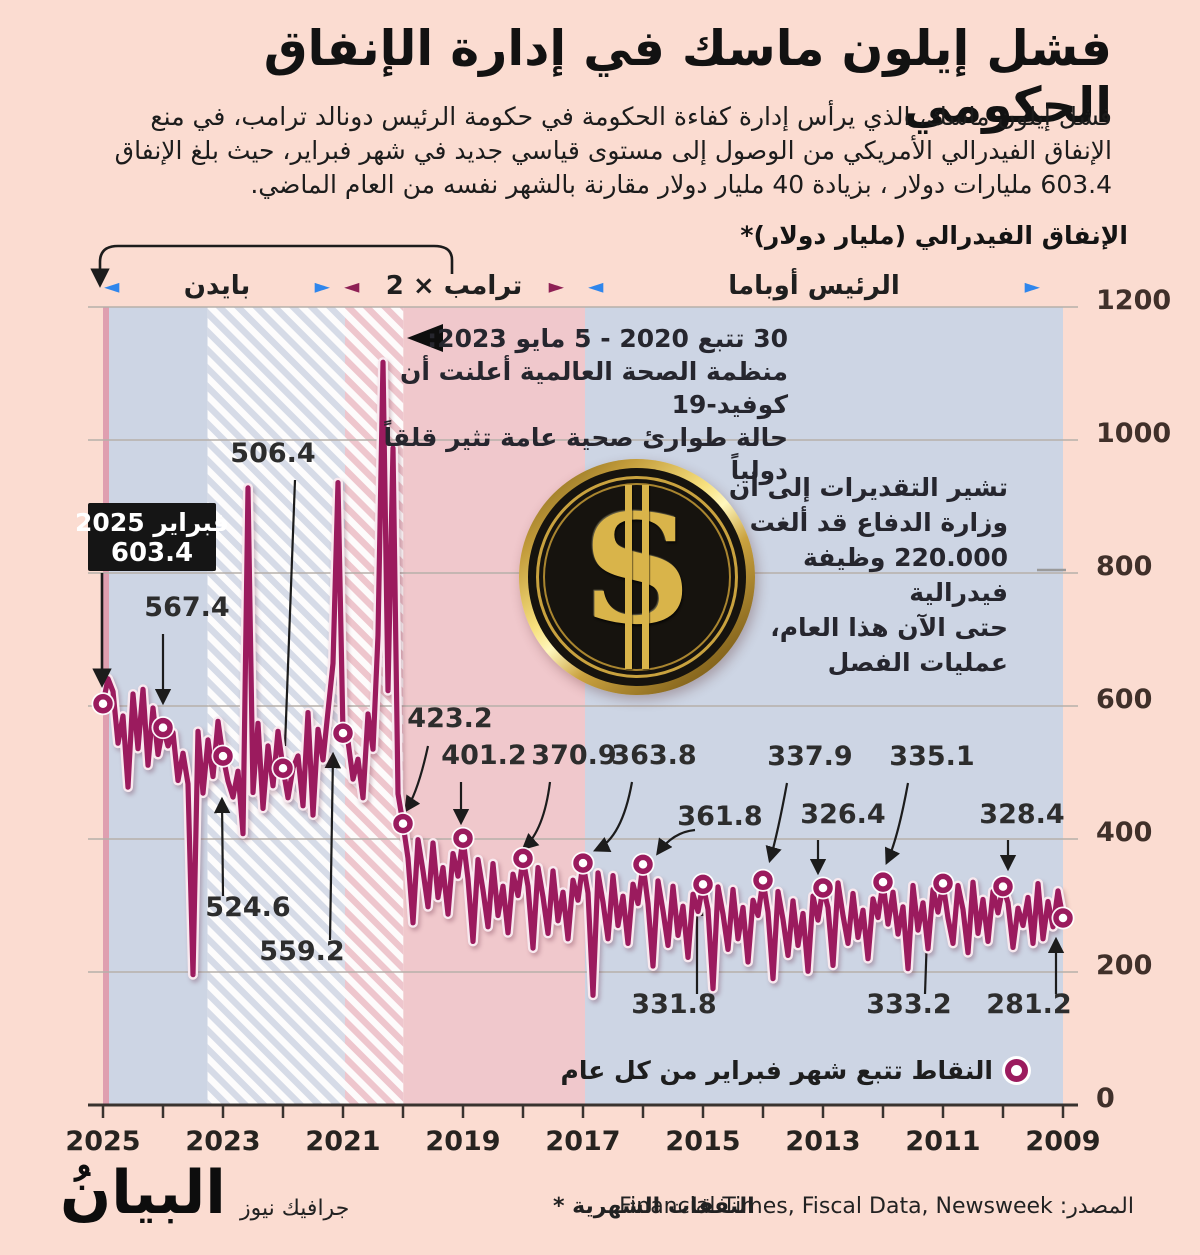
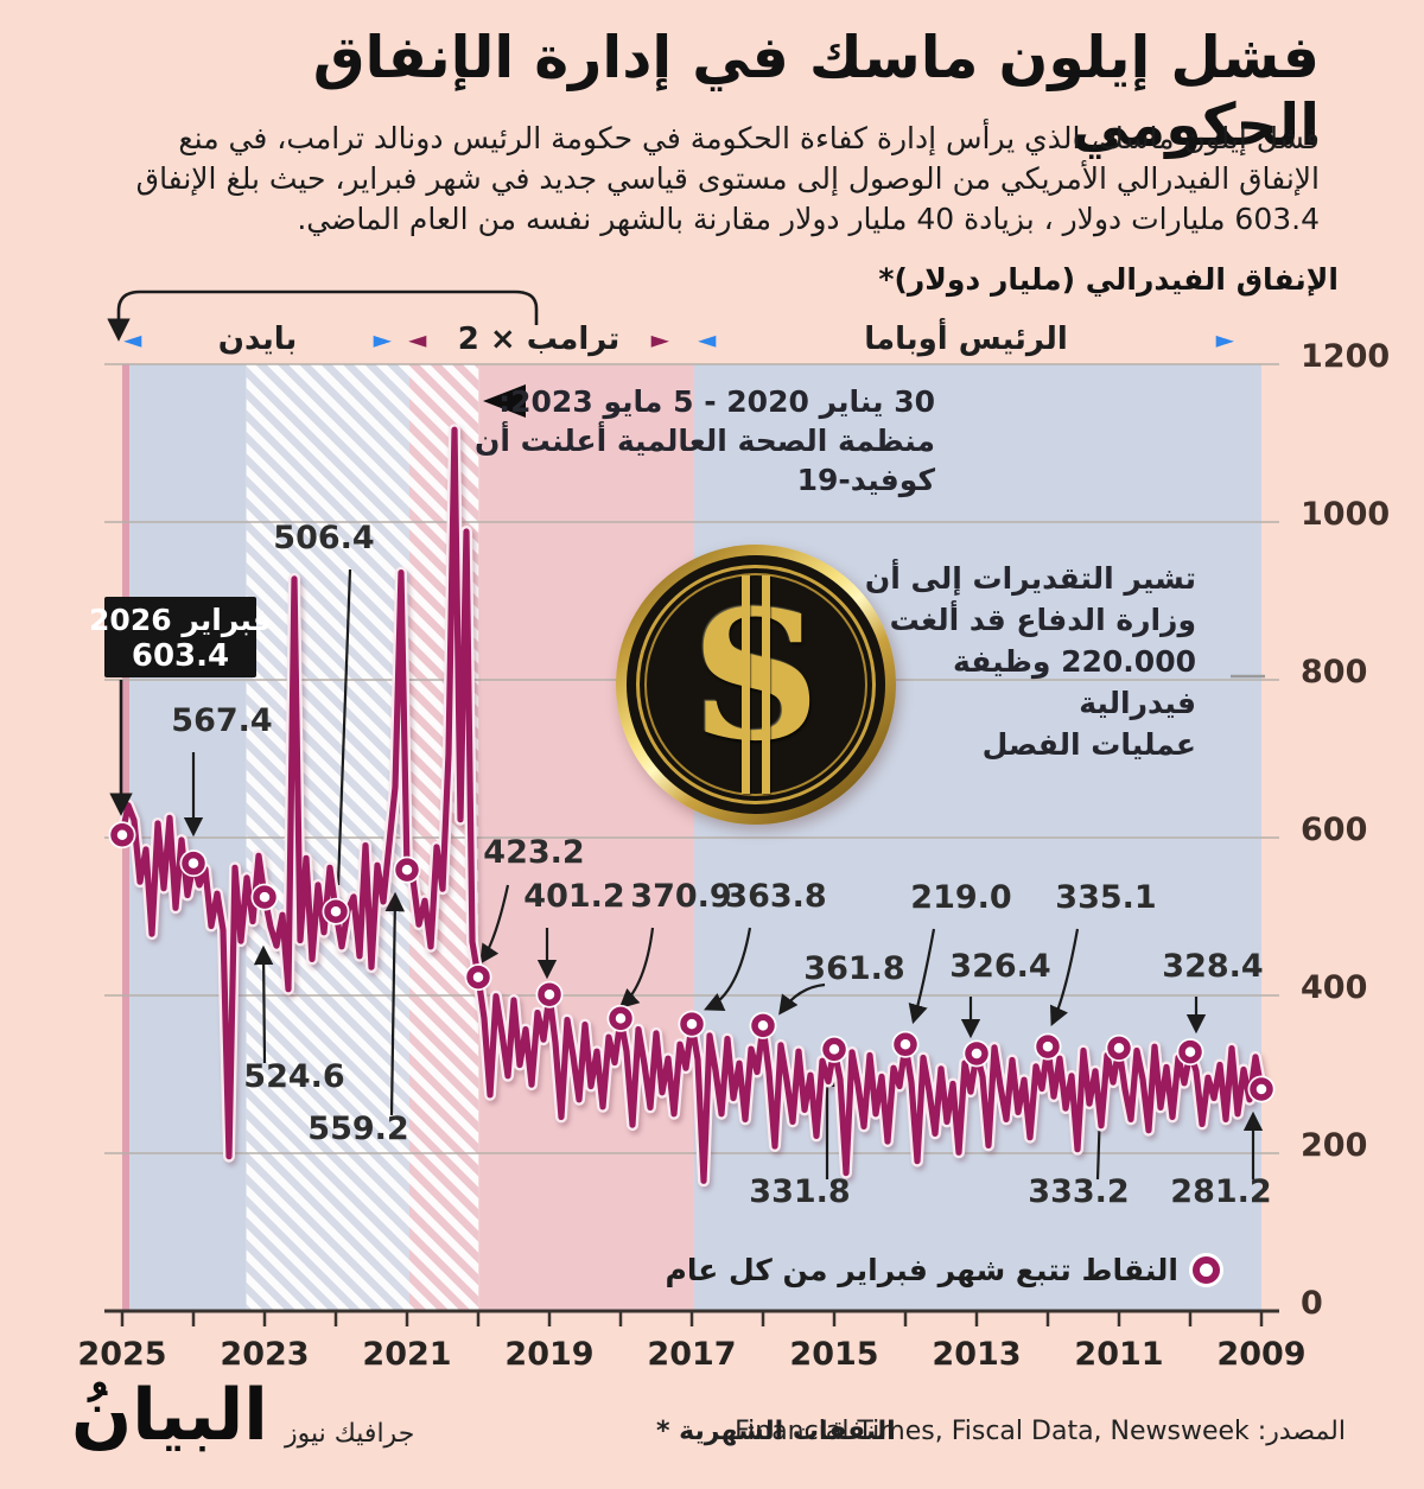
  0
  200
  400
  600
  800
  1000
  1200
  2025
  2023
  2021
  2019
  2017
  2015
  2013
  2011
  2009
  567.4
  506.4
  524.6
  559.2
  423.2
  401.2
  370.9
  363.8
  361.8
- 337.9
+ 219.0
  326.4
  335.1
  328.4
  331.8
  333.2
  281.2
- فبراير 2025
+ فبراير 2026
  603.4
  فشل إيلون ماسك في إدارة الإنفاق الحكومي
  فشل إيلون ماسك، الذي يرأس إدارة كفاءة الحكومة في حكومة الرئيس دونالد ترامب، في منع الإنفاق الفيدرالي الأمريكي من الوصول إلى مستوى قياسي جديد في شهر فبراير، حيث بلغ الإنفاق 603.4 مليارات دولار ، بزيادة 40 مليار دولار مقارنة بالشهر نفسه من العام الماضي.
  الإنفاق الفيدرالي (مليار دولار)*
  ◄
  بايدن
  ►
  ◄
  ترامب × 2
  ►
  ◄
  الرئيس أوباما
  ►
- 30 تتبع 2020 - 5 مايو 2023:
+ 30 يناير 2020 - 5 مايو 2023:
  منظمة الصحة العالمية أعلنت أن كوفيد-19
- حالة طوارئ صحية عامة تثير قلقاً دولياً
  تشير التقديرات إلى أن
  وزارة الدفاع قد ألغت
  220.000 وظيفة فيدرالية
- حتى الآن هذا العام،
  عمليات الفصل
  S
  النقاط تتبع شهر فبراير من كل عام
  البيانُ
  جرافيك نيوز
  * النفقات الشهرية
  المصدر: Financial Times, Fiscal Data, Newsweek
